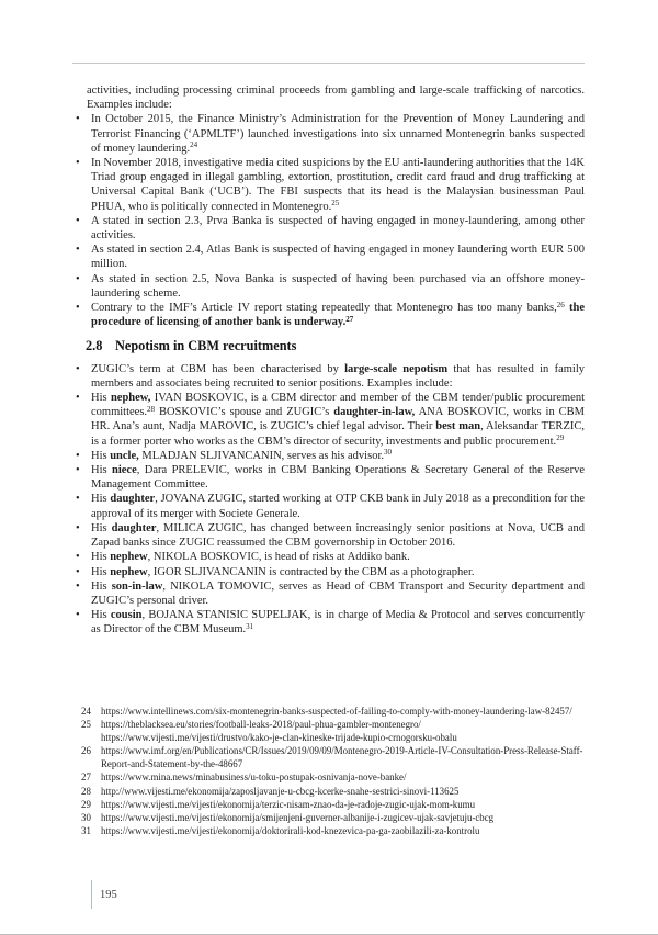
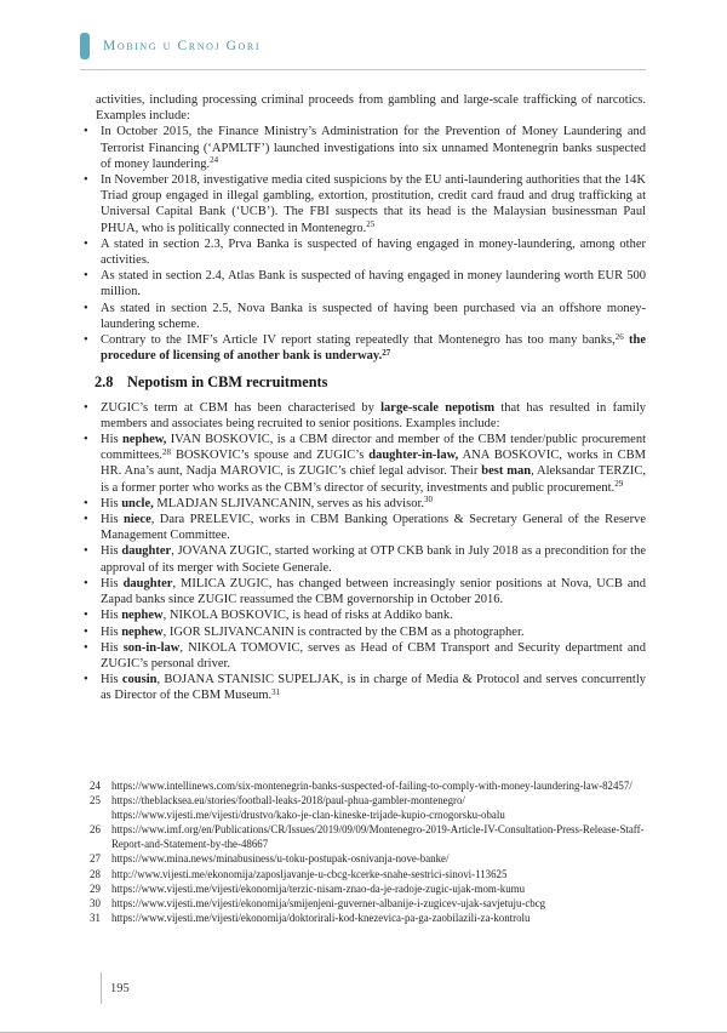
+ Mobing u Crnoj Gori
  activities, including processing criminal proceeds from gambling and large-scale trafficking of narcotics. Examples include:
  •
  In October 2015, the Finance Ministry’s Administration for the Prevention of Money Laundering and Terrorist Financing (‘APMLTF’) launched investigations into six unnamed Montenegrin banks suspected of money laundering.24
  •
  In November 2018, investigative media cited suspicions by the EU anti-laundering authorities that the 14K Triad group engaged in illegal gambling, extortion, prostitution, credit card fraud and drug trafficking at Universal Capital Bank (‘UCB’). The FBI suspects that its head is the Malaysian businessman Paul PHUA, who is politically connected in Montenegro.25
  •
  A stated in section 2.3, Prva Banka is suspected of having engaged in money-laundering, among other activities.
  •
  As stated in section 2.4, Atlas Bank is suspected of having engaged in money laundering worth EUR 500 million.
  •
  As stated in section 2.5, Nova Banka is suspected of having been purchased via an offshore money-laundering scheme.
  •
  Contrary to the IMF’s Article IV report stating repeatedly that Montenegro has too many banks,26 the procedure of licensing of another bank is underway.27
  2.8
  Nepotism in CBM recruitments
  •
  ZUGIC’s term at CBM has been characterised by large-scale nepotism that has resulted in family members and associates being recruited to senior positions. Examples include:
  •
  His nephew, IVAN BOSKOVIC, is a CBM director and member of the CBM tender/public procurement committees.28 BOSKOVIC’s spouse and ZUGIC’s daughter-in-law, ANA BOSKOVIC, works in CBM HR. Ana’s aunt, Nadja MAROVIC, is ZUGIC’s chief legal advisor. Their best man, Aleksandar TERZIC, is a former porter who works as the CBM’s director of security, investments and public procurement.29
  •
  His uncle, MLADJAN SLJIVANCANIN, serves as his advisor.30
  •
  His niece, Dara PRELEVIC, works in CBM Banking Operations & Secretary General of the Reserve Management Committee.
  •
  His daughter, JOVANA ZUGIC, started working at OTP CKB bank in July 2018 as a precondition for the approval of its merger with Societe Generale.
  •
  His daughter, MILICA ZUGIC, has changed between increasingly senior positions at Nova, UCB and Zapad banks since ZUGIC reassumed the CBM governorship in October 2016.
  •
  His nephew, NIKOLA BOSKOVIC, is head of risks at Addiko bank.
  •
  His nephew, IGOR SLJIVANCANIN is contracted by the CBM as a photographer.
  •
  His son-in-law, NIKOLA TOMOVIC, serves as Head of CBM Transport and Security department and ZUGIC’s personal driver.
  •
  His cousin, BOJANA STANISIC SUPELJAK, is in charge of Media & Protocol and serves concurrently as Director of the CBM Museum.31
  24
  https://www.intellinews.com/six-montenegrin-banks-suspected-of-failing-to-comply-with-money-laundering-law-82457/
  25
  https://theblacksea.eu/stories/football-leaks-2018/paul-phua-gambler-montenegro/
  https://www.vijesti.me/vijesti/drustvo/kako-je-clan-kineske-trijade-kupio-crnogorsku-obalu
  26
  https://www.imf.org/en/Publications/CR/Issues/2019/09/09/Montenegro-2019-Article-IV-Consultation-Press-Release-Staff-Report-and-Statement-by-the-48667
  27
  https://www.mina.news/minabusiness/u-toku-postupak-osnivanja-nove-banke/
  28
  http://www.vijesti.me/ekonomija/zaposljavanje-u-cbcg-kcerke-snahe-sestrici-sinovi-113625
  29
  https://www.vijesti.me/vijesti/ekonomija/terzic-nisam-znao-da-je-radoje-zugic-ujak-mom-kumu
  30
  https://www.vijesti.me/vijesti/ekonomija/smijenjeni-guverner-albanije-i-zugicev-ujak-savjetuju-cbcg
  31
  https://www.vijesti.me/vijesti/ekonomija/doktorirali-kod-knezevica-pa-ga-zaobilazili-za-kontrolu
  195
